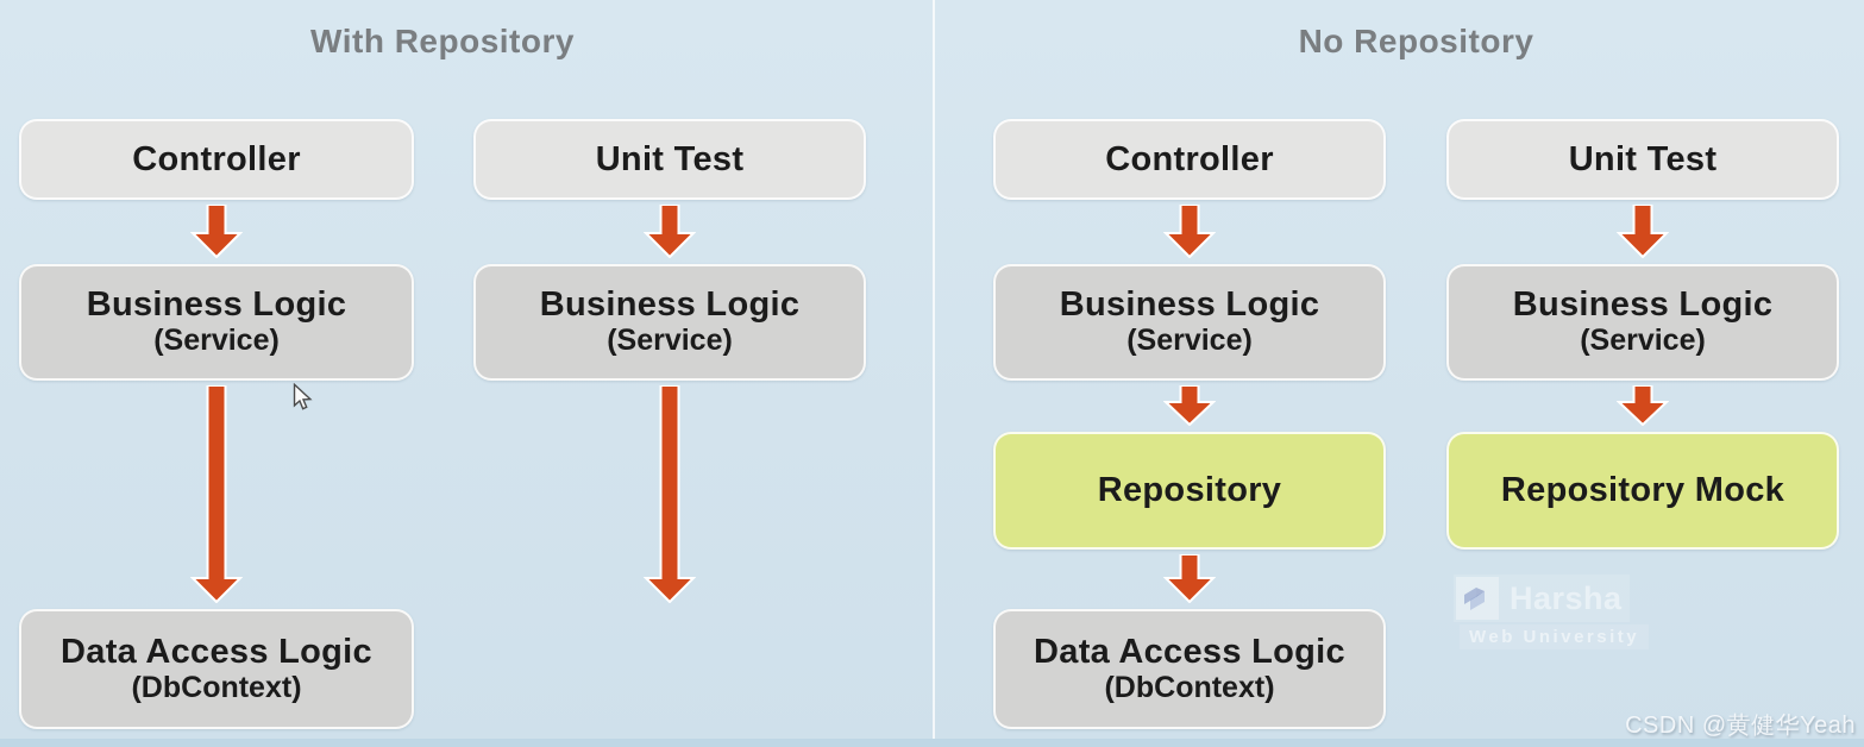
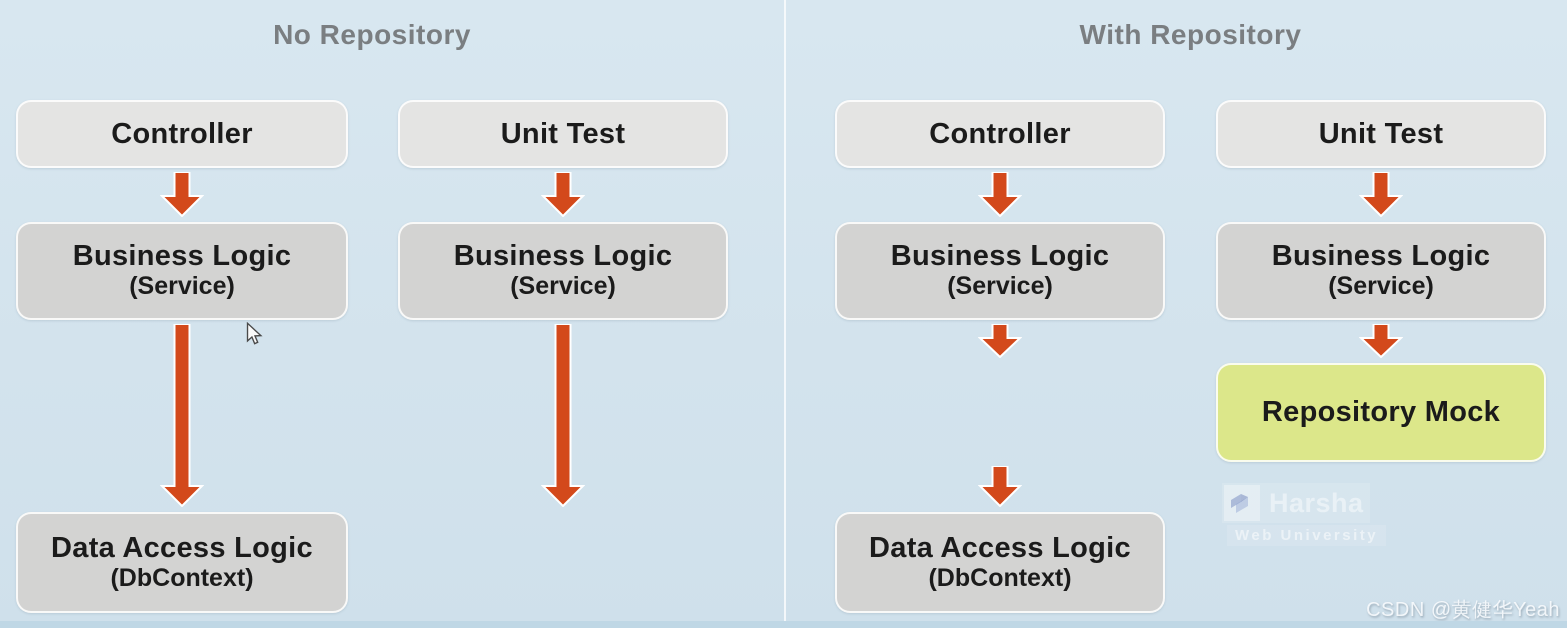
  CSDN @黄健华Yeah
- With Repository
+ No Repository
  Controller
  Business Logic
  (Service)
  Data Access Logic
  (DbContext)
  Unit Test
  Business Logic
  (Service)
- No Repository
+ With Repository
  Controller
  Business Logic
  (Service)
- Repository
  Data Access Logic
  (DbContext)
  Unit Test
  Business Logic
  (Service)
  Repository Mock
